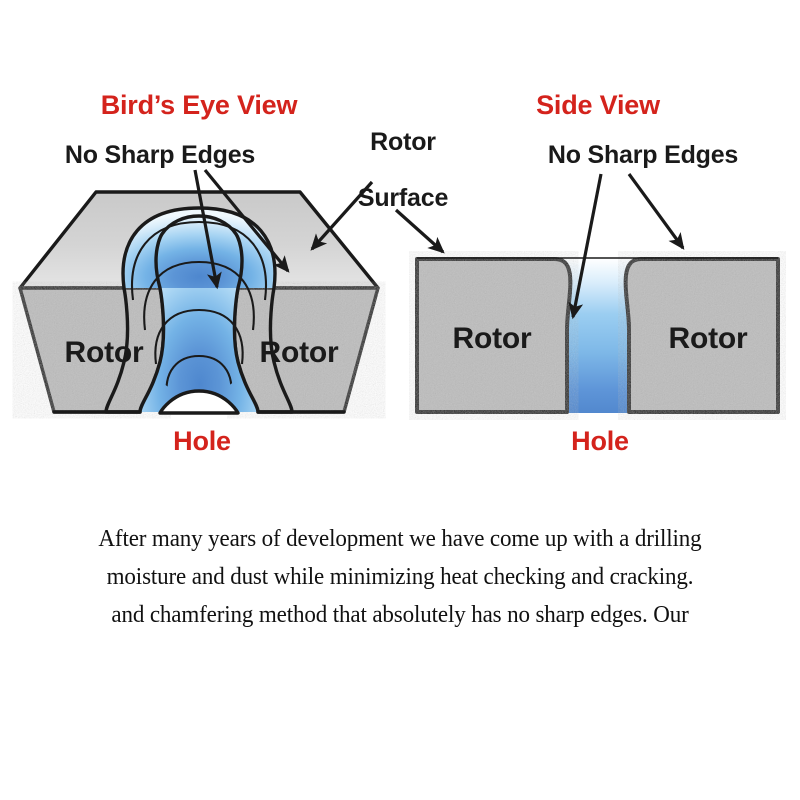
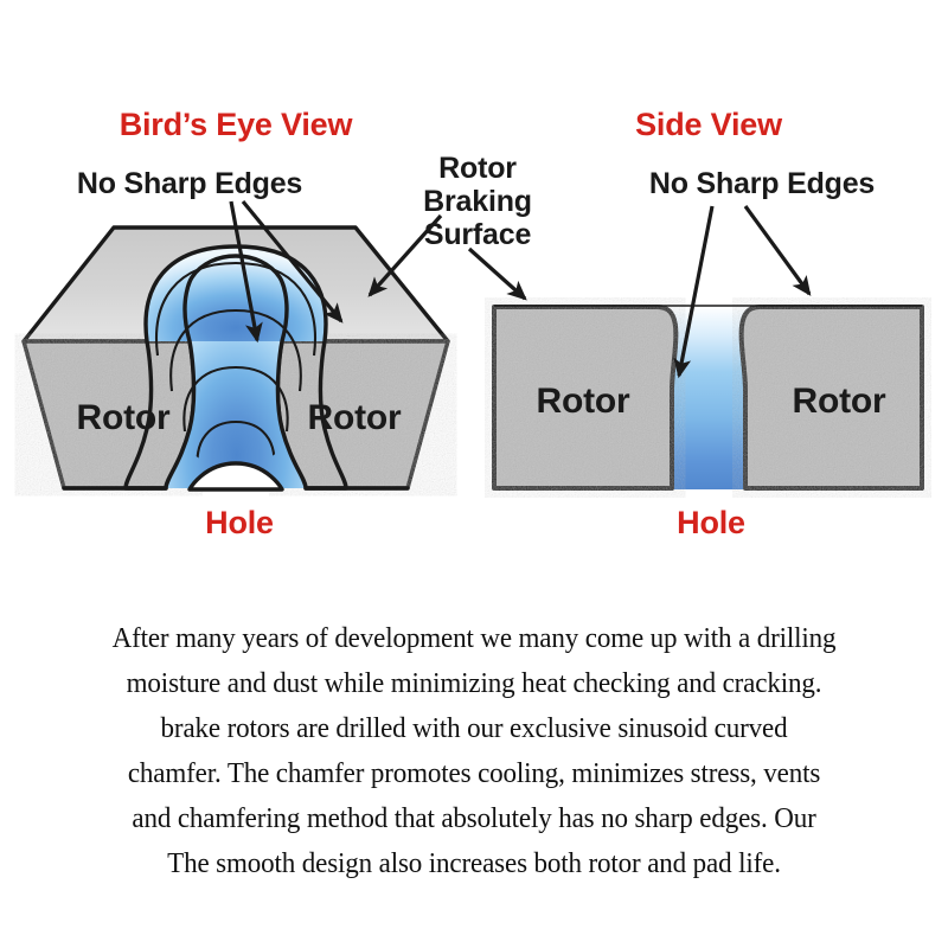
  Rotor
  Rotor
  Bird’s Eye View
  No Sharp Edges
  Rotor
+ Braking
  Surface
  Hole
  Rotor
  Rotor
  Side View
  No Sharp Edges
  Hole
- After many years of development we have come up with a drilling
+ After many years of development we many come up with a drilling
  moisture and dust while minimizing heat checking and cracking.
+ brake rotors are drilled with our exclusive sinusoid curved
+ chamfer. The chamfer promotes cooling, minimizes stress, vents
  and chamfering method that absolutely has no sharp edges. Our
+ The smooth design also increases both rotor and pad life.
